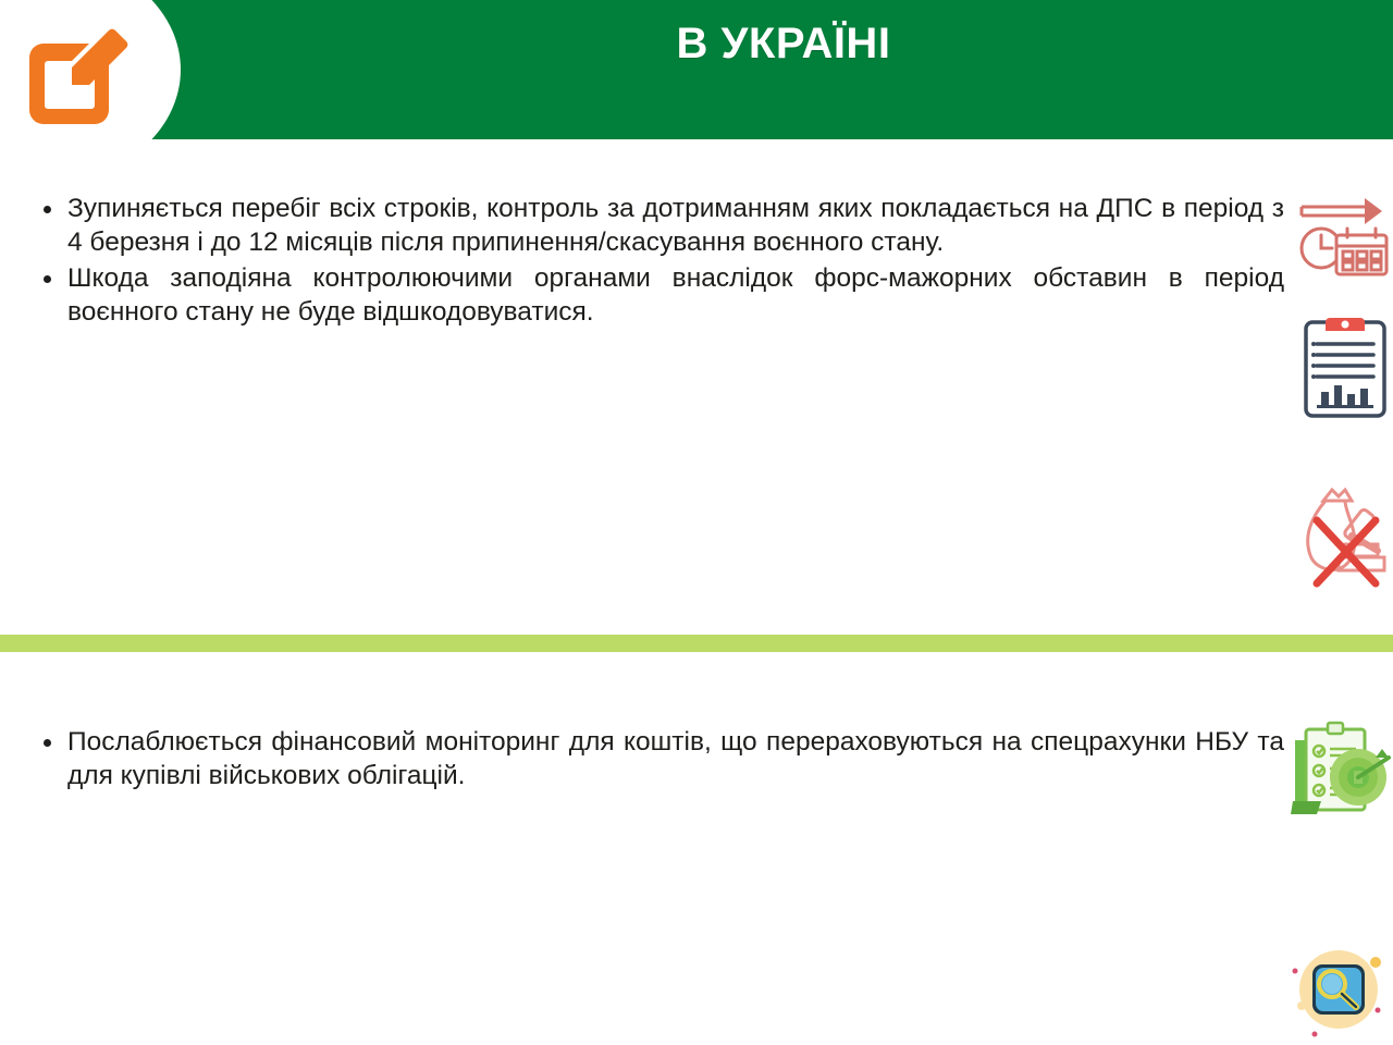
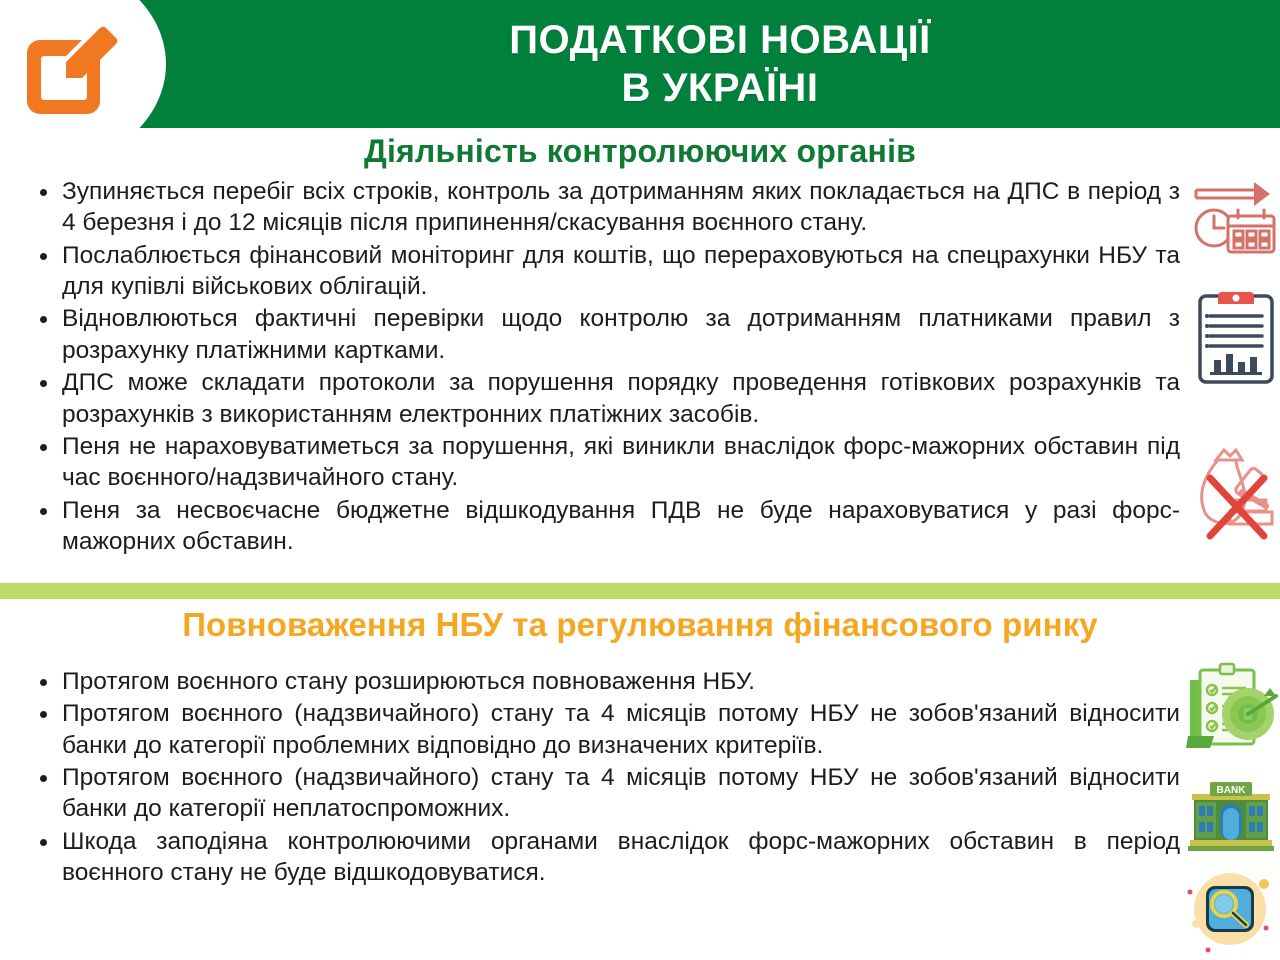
+ ПОДАТКОВІ НОВАЦІЇ
  В УКРАЇНІ
+ Діяльність контролюючих органів
  Зупиняється перебіг всіх строків, контроль за дотриманням яких покладається на ДПС в період з 4 березня і до 12 місяців після припинення/скасування воєнного стану.
- Шкода заподіяна контролюючими органами внаслідок форс-мажорних обставин в період воєнного стану не буде відшкодовуватися.
+ Послаблюється фінансовий моніторинг для коштів, що перераховуються на спецрахунки НБУ та для купівлі військових облігацій.
+ Відновлюються фактичні перевірки щодо контролю за дотриманням платниками правил з розрахунку платіжними картками.
+ ДПС може складати протоколи за порушення порядку проведення готівкових розрахунків та розрахунків з використанням електронних платіжних засобів.
+ Пеня не нараховуватиметься за порушення, які виникли внаслідок форс-мажорних обставин під час воєнного/надзвичайного стану.
+ Пеня за несвоєчасне бюджетне відшкодування ПДВ не буде нараховуватися у разі форс-мажорних обставин.
+ Повноваження НБУ та регулювання фінансового ринку
+ Протягом воєнного стану розширюються повноваження НБУ.
+ Протягом воєнного (надзвичайного) стану та 4 місяців потому НБУ не зобов'язаний відносити банки до категорії проблемних відповідно до визначених критеріїв.
+ Протягом воєнного (надзвичайного) стану та 4 місяців потому НБУ не зобов'язаний відносити банки до категорії неплатоспроможних.
- Послаблюється фінансовий моніторинг для коштів, що перераховуються на спецрахунки НБУ та для купівлі військових облігацій.
+ Шкода заподіяна контролюючими органами внаслідок форс-мажорних обставин в період воєнного стану не буде відшкодовуватися.
+ BANK
